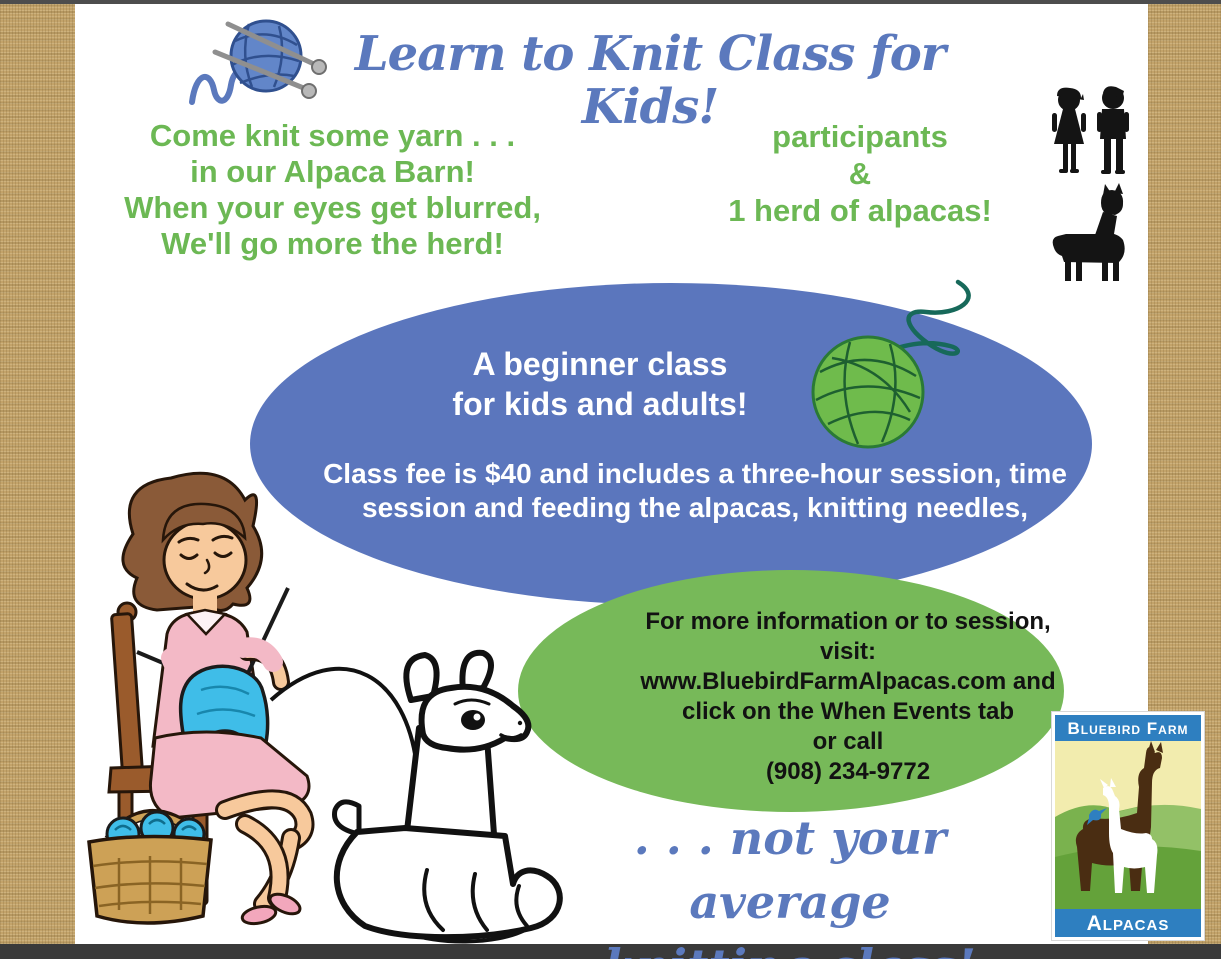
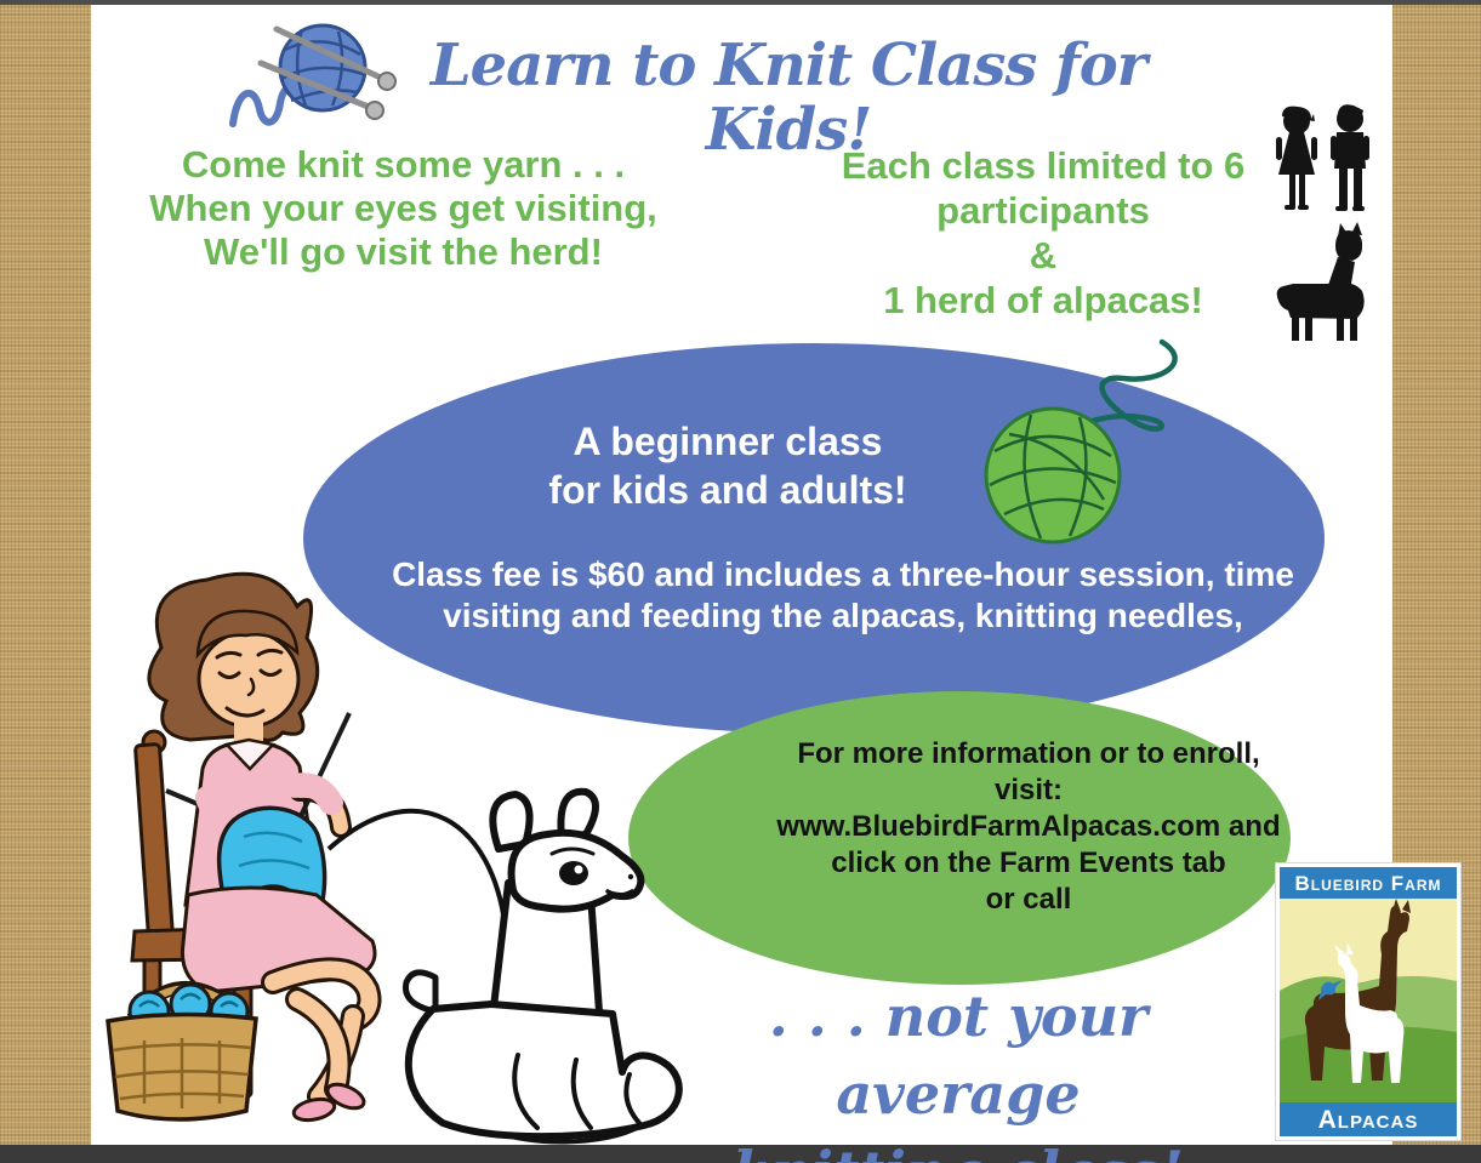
  Learn to Knit Class for Kids!
  Come knit some yarn . . .
- in our Alpaca Barn!
- When your eyes get blurred,
+ When your eyes get visiting,
- We'll go more the herd!
+ We'll go visit the herd!
+ Each class limited to 6
  participants
  &
  1 herd of alpacas!
  A beginner class
  for kids and adults!
- Class fee is $40 and includes a three-hour session, time
+ Class fee is $60 and includes a three-hour session, time
- session and feeding the alpacas, knitting needles,
+ visiting and feeding the alpacas, knitting needles,
- For more information or to session,
+ For more information or to enroll,
  visit:
  www.BluebirdFarmAlpacas.com and
- click on the When Events tab
+ click on the Farm Events tab
  or call
- (908) 234-9772
  . . . not your average
  Bluebird Farm
  Alpacas
